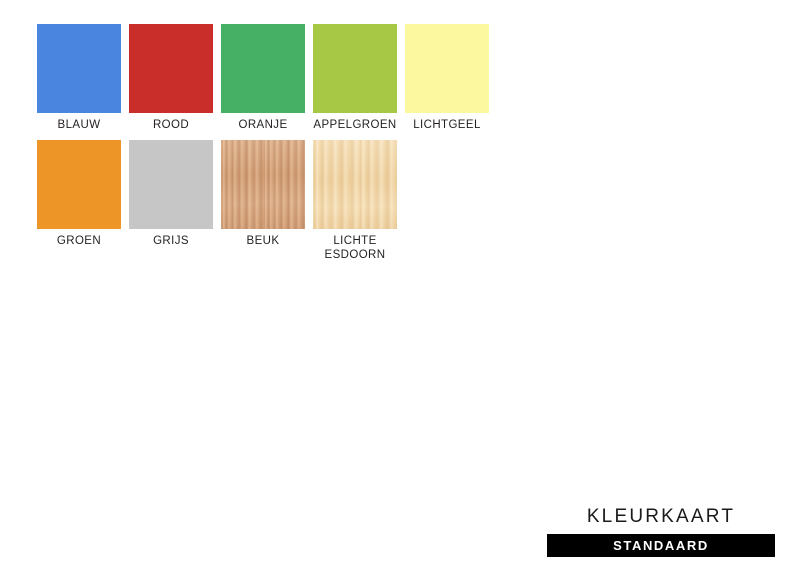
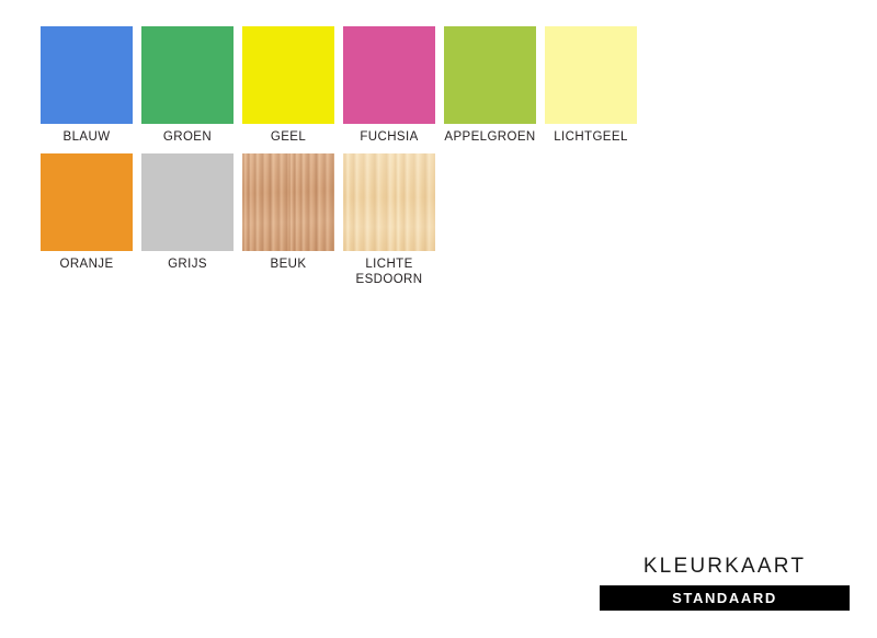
  BLAUW
- ROOD
- ORANJE
+ GROEN
+ GEEL
+ FUCHSIA
  APPELGROEN
  LICHTGEEL
- GROEN
+ ORANJE
  GRIJS
  BEUK
  LICHTE
  ESDOORN
  KLEURKAART
  STANDAARD
